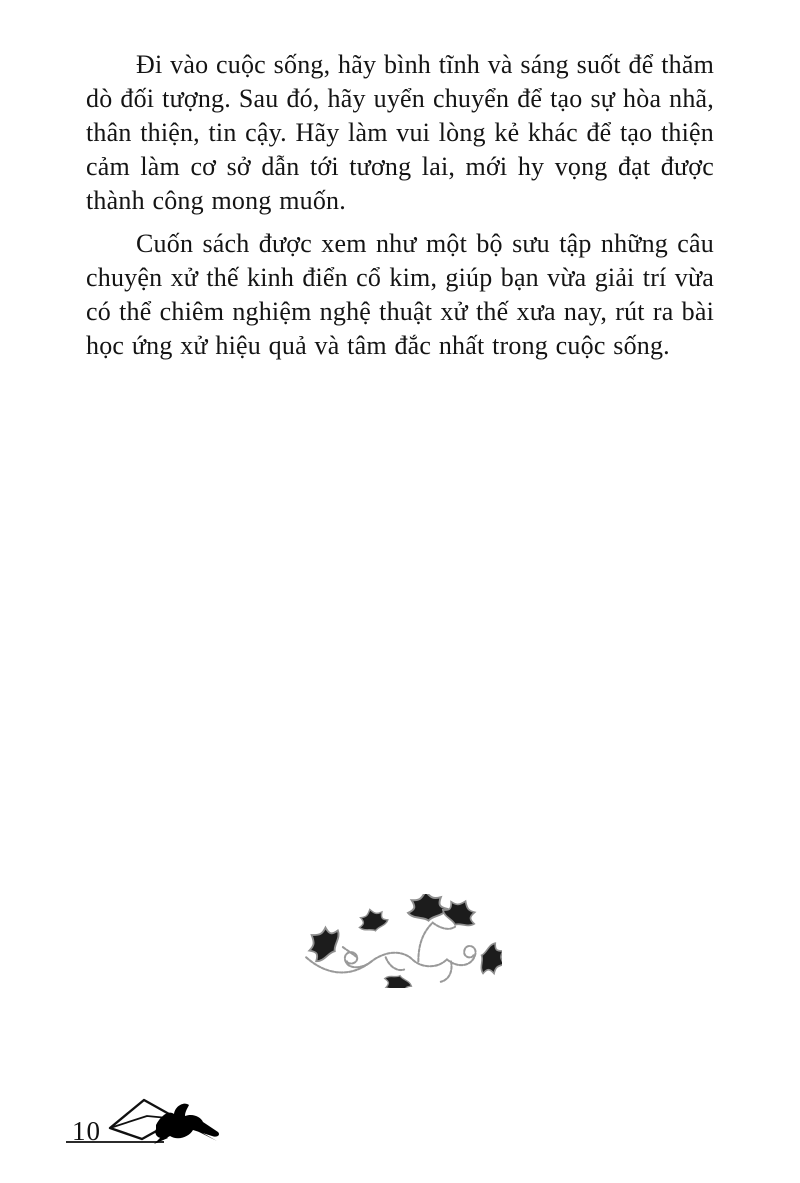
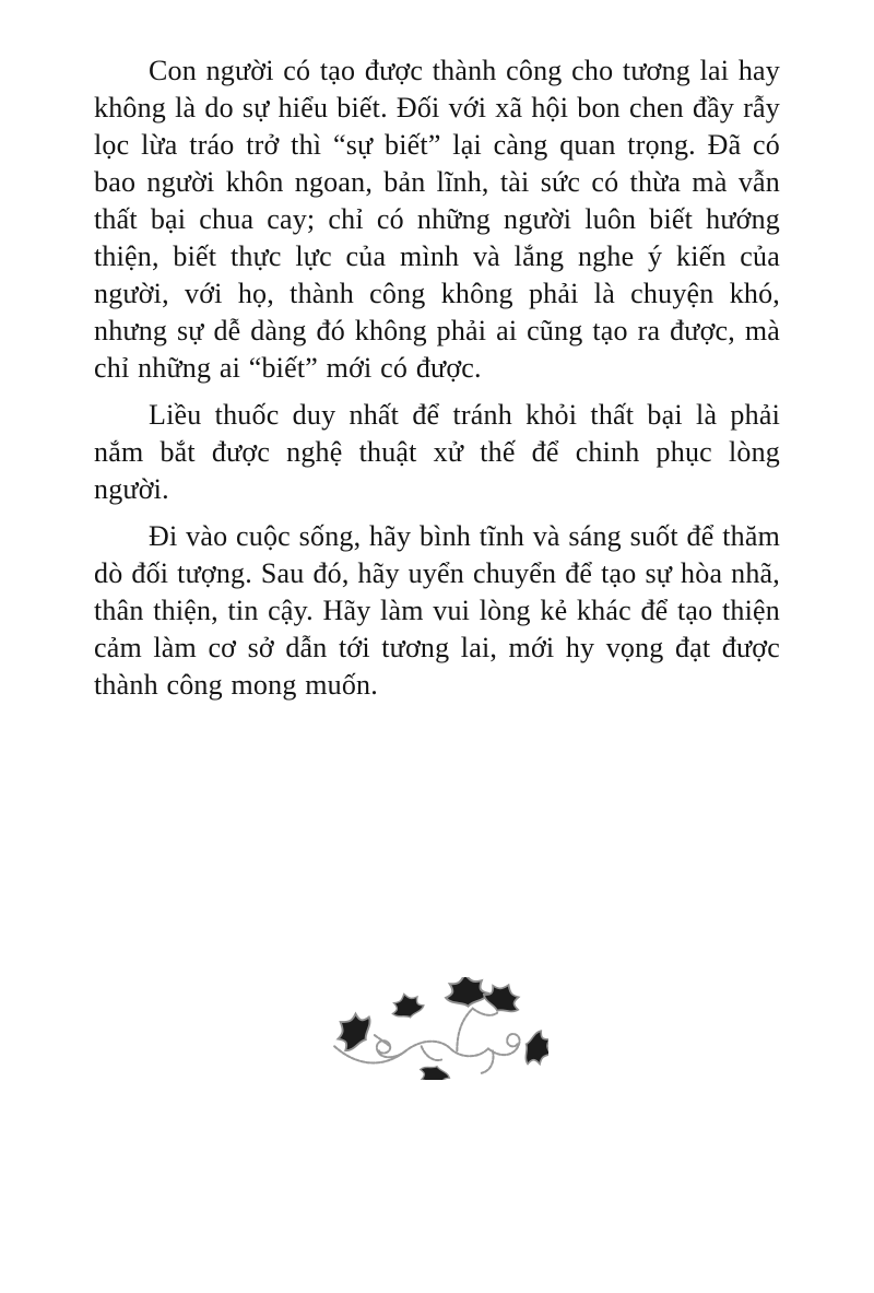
+ Con người có tạo được thành công cho tương lai hay không là do sự hiểu biết. Đối với xã hội bon chen đầy rẫy lọc lừa tráo trở thì “sự biết” lại càng quan trọng. Đã có bao người khôn ngoan, bản lĩnh, tài sức có thừa mà vẫn thất bại chua cay; chỉ có những người luôn biết hướng thiện, biết thực lực của mình và lắng nghe ý kiến của người, với họ, thành công không phải là chuyện khó, nhưng sự dễ dàng đó không phải ai cũng tạo ra được, mà chỉ những ai “biết” mới có được.
+ Liều thuốc duy nhất để tránh khỏi thất bại là phải nắm bắt được nghệ thuật xử thế để chinh phục lòng người.
  Đi vào cuộc sống, hãy bình tĩnh và sáng suốt để thăm dò đối tượng. Sau đó, hãy uyển chuyển để tạo sự hòa nhã, thân thiện, tin cậy. Hãy làm vui lòng kẻ khác để tạo thiện cảm làm cơ sở dẫn tới tương lai, mới hy vọng đạt được thành công mong muốn.
- Cuốn sách được xem như một bộ sưu tập những câu chuyện xử thế kinh điển cổ kim, giúp bạn vừa giải trí vừa có thể chiêm nghiệm nghệ thuật xử thế xưa nay, rút ra bài học ứng xử hiệu quả và tâm đắc nhất trong cuộc sống.
- 10
